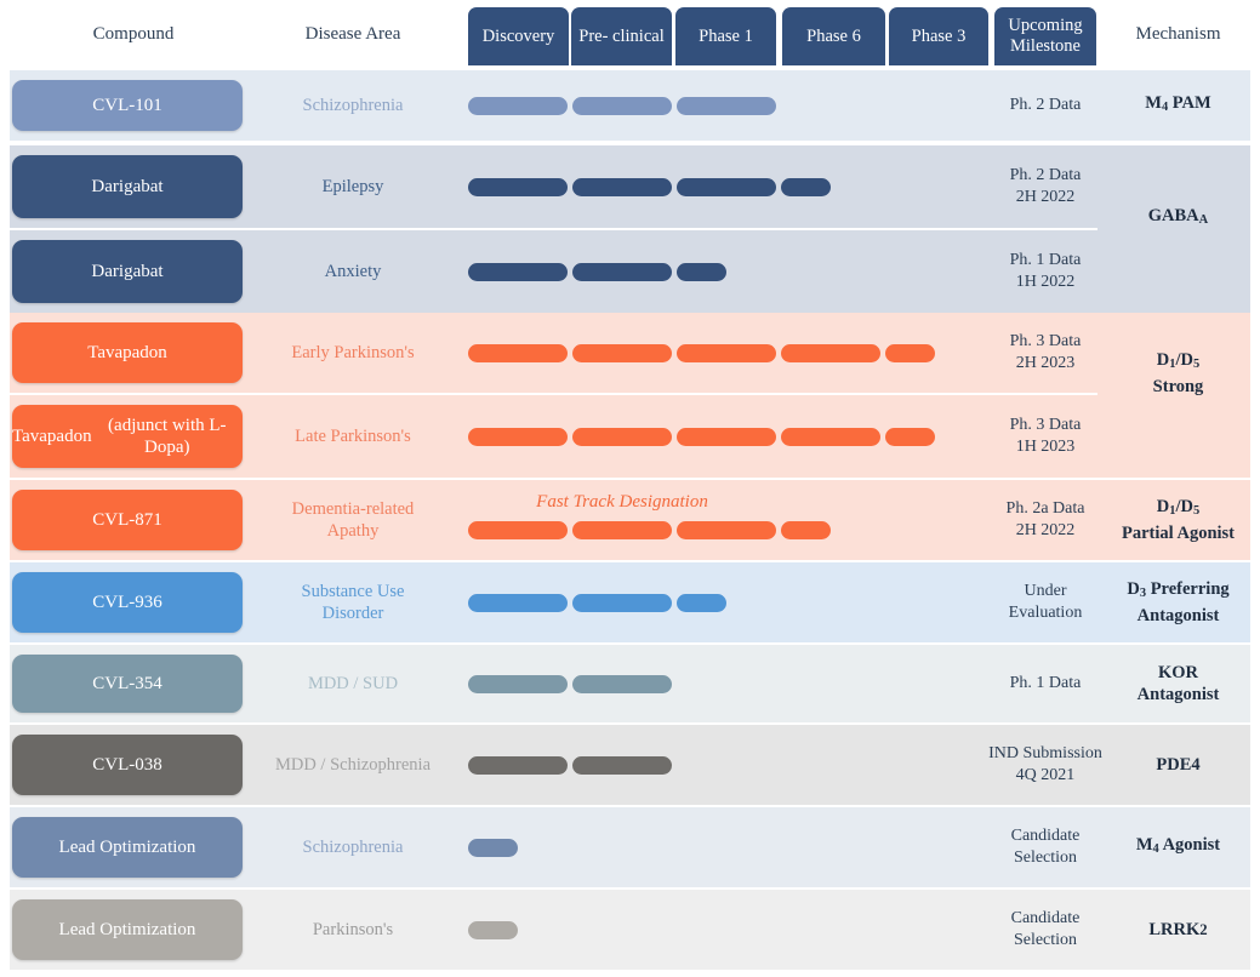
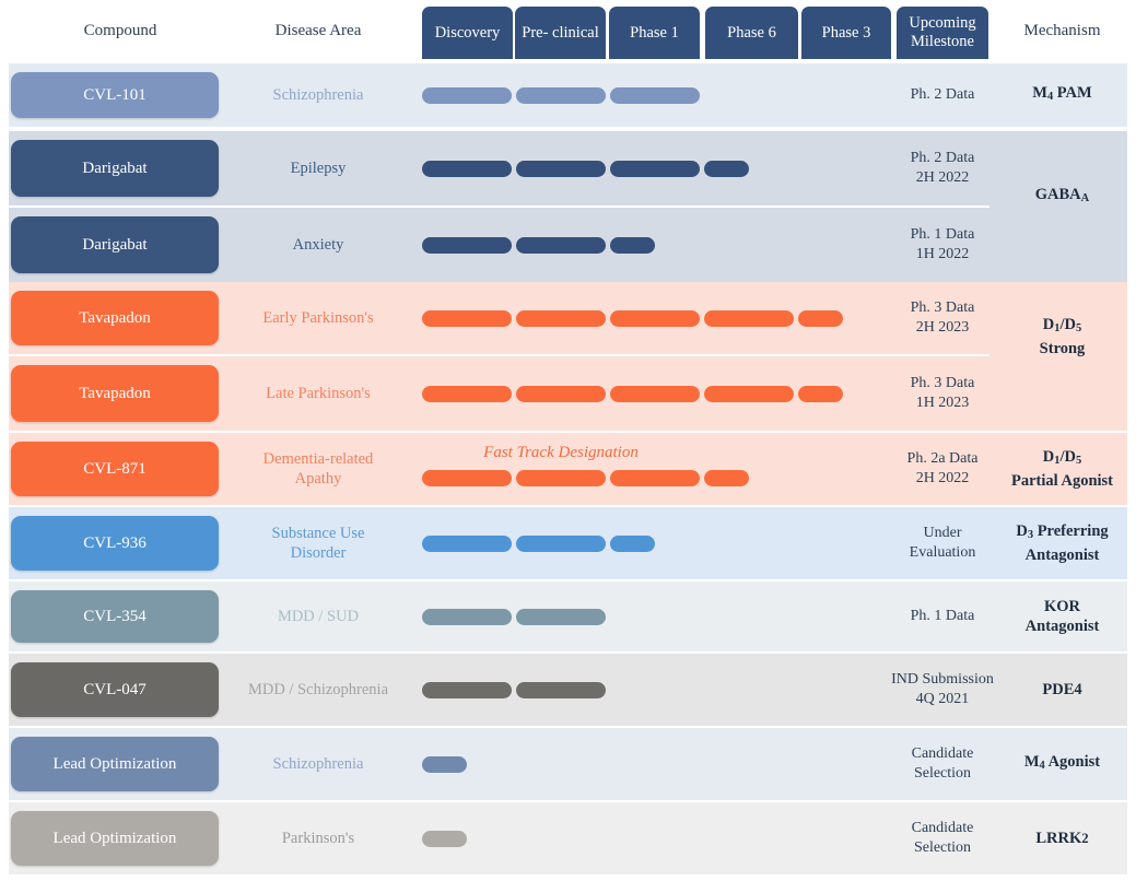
  CVL-101
  Schizophrenia
  Ph. 2 Data
  M4 PAM
  Darigabat
  Epilepsy
  Ph. 2 Data
  2H 2022
  GABAA
  Darigabat
  Anxiety
  Ph. 1 Data
  1H 2022
  Tavapadon
  Early Parkinson's
  Ph. 3 Data
  2H 2023
  D1/D5
  Strong
  Tavapadon
- (adjunct with L-Dopa)
  Late Parkinson's
  Ph. 3 Data
  1H 2023
  CVL-871
  Dementia-related
  Apathy
  Fast Track Designation
  Ph. 2a Data
  2H 2022
  D1/D5
  Partial Agonist
  CVL-936
  Substance Use
  Disorder
  Under
  Evaluation
  D3 Preferring
  Antagonist
  CVL-354
  MDD / SUD
  Ph. 1 Data
  KOR
  Antagonist
- CVL-038
+ CVL-047
  MDD / Schizophrenia
  IND Submission
  4Q 2021
  PDE4
  Lead Optimization
  Schizophrenia
  Candidate
  Selection
  M4 Agonist
  Lead Optimization
  Parkinson's
  Candidate
  Selection
  LRRK2
  Compound
  Disease Area
  Discovery
  Pre- clinical
  Phase 1
  Phase 6
  Phase 3
  Upcoming Milestone
  Mechanism
